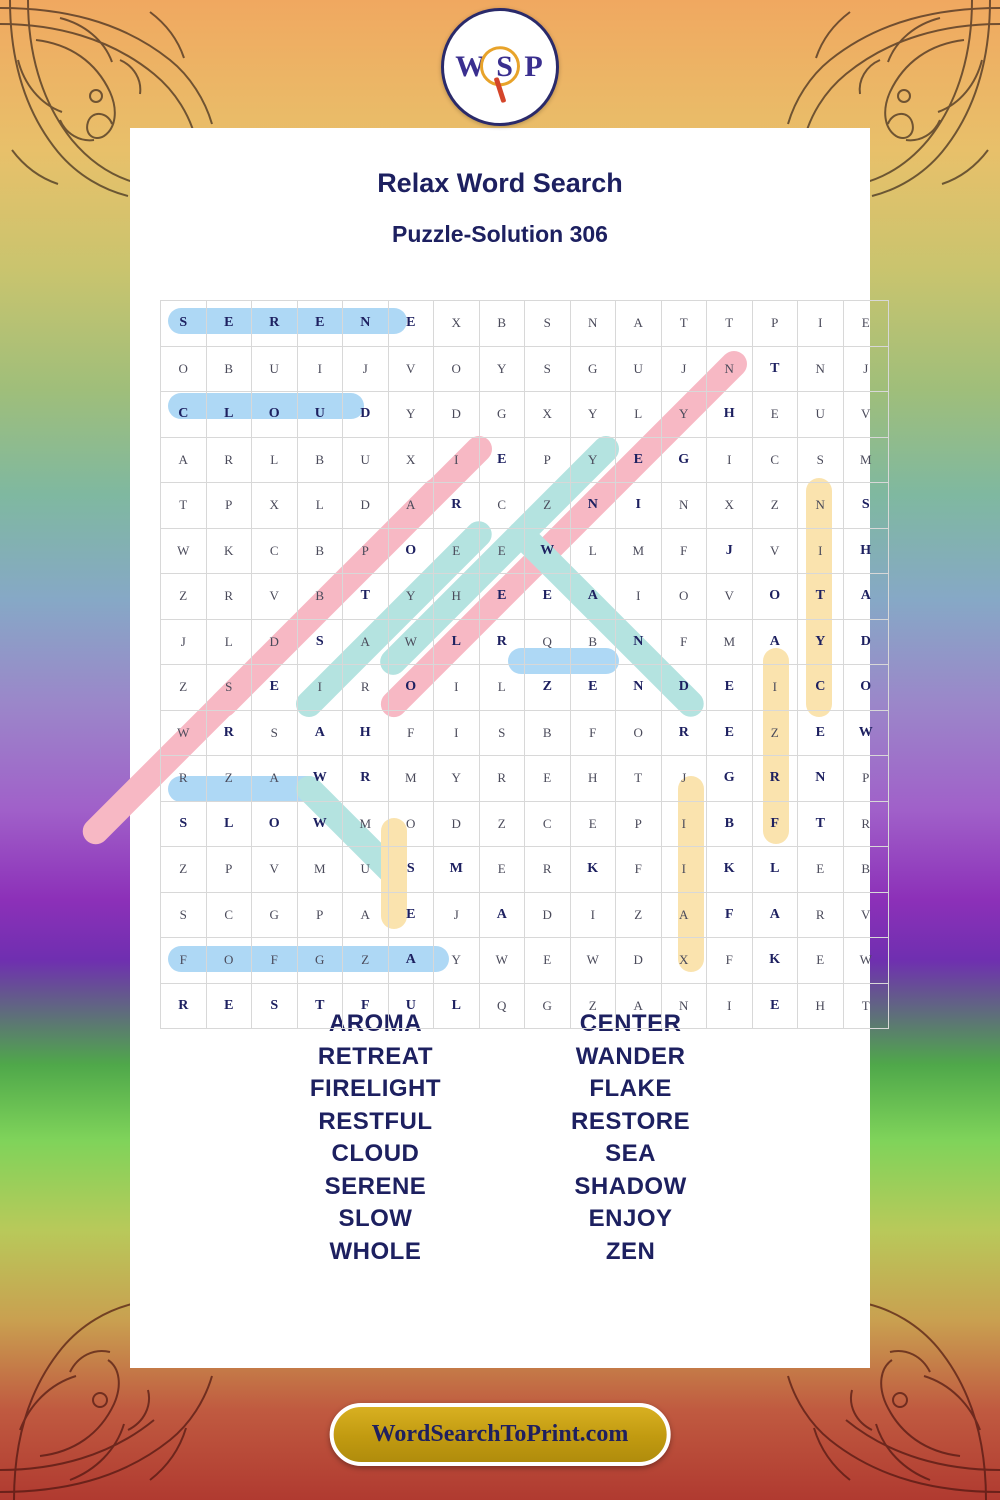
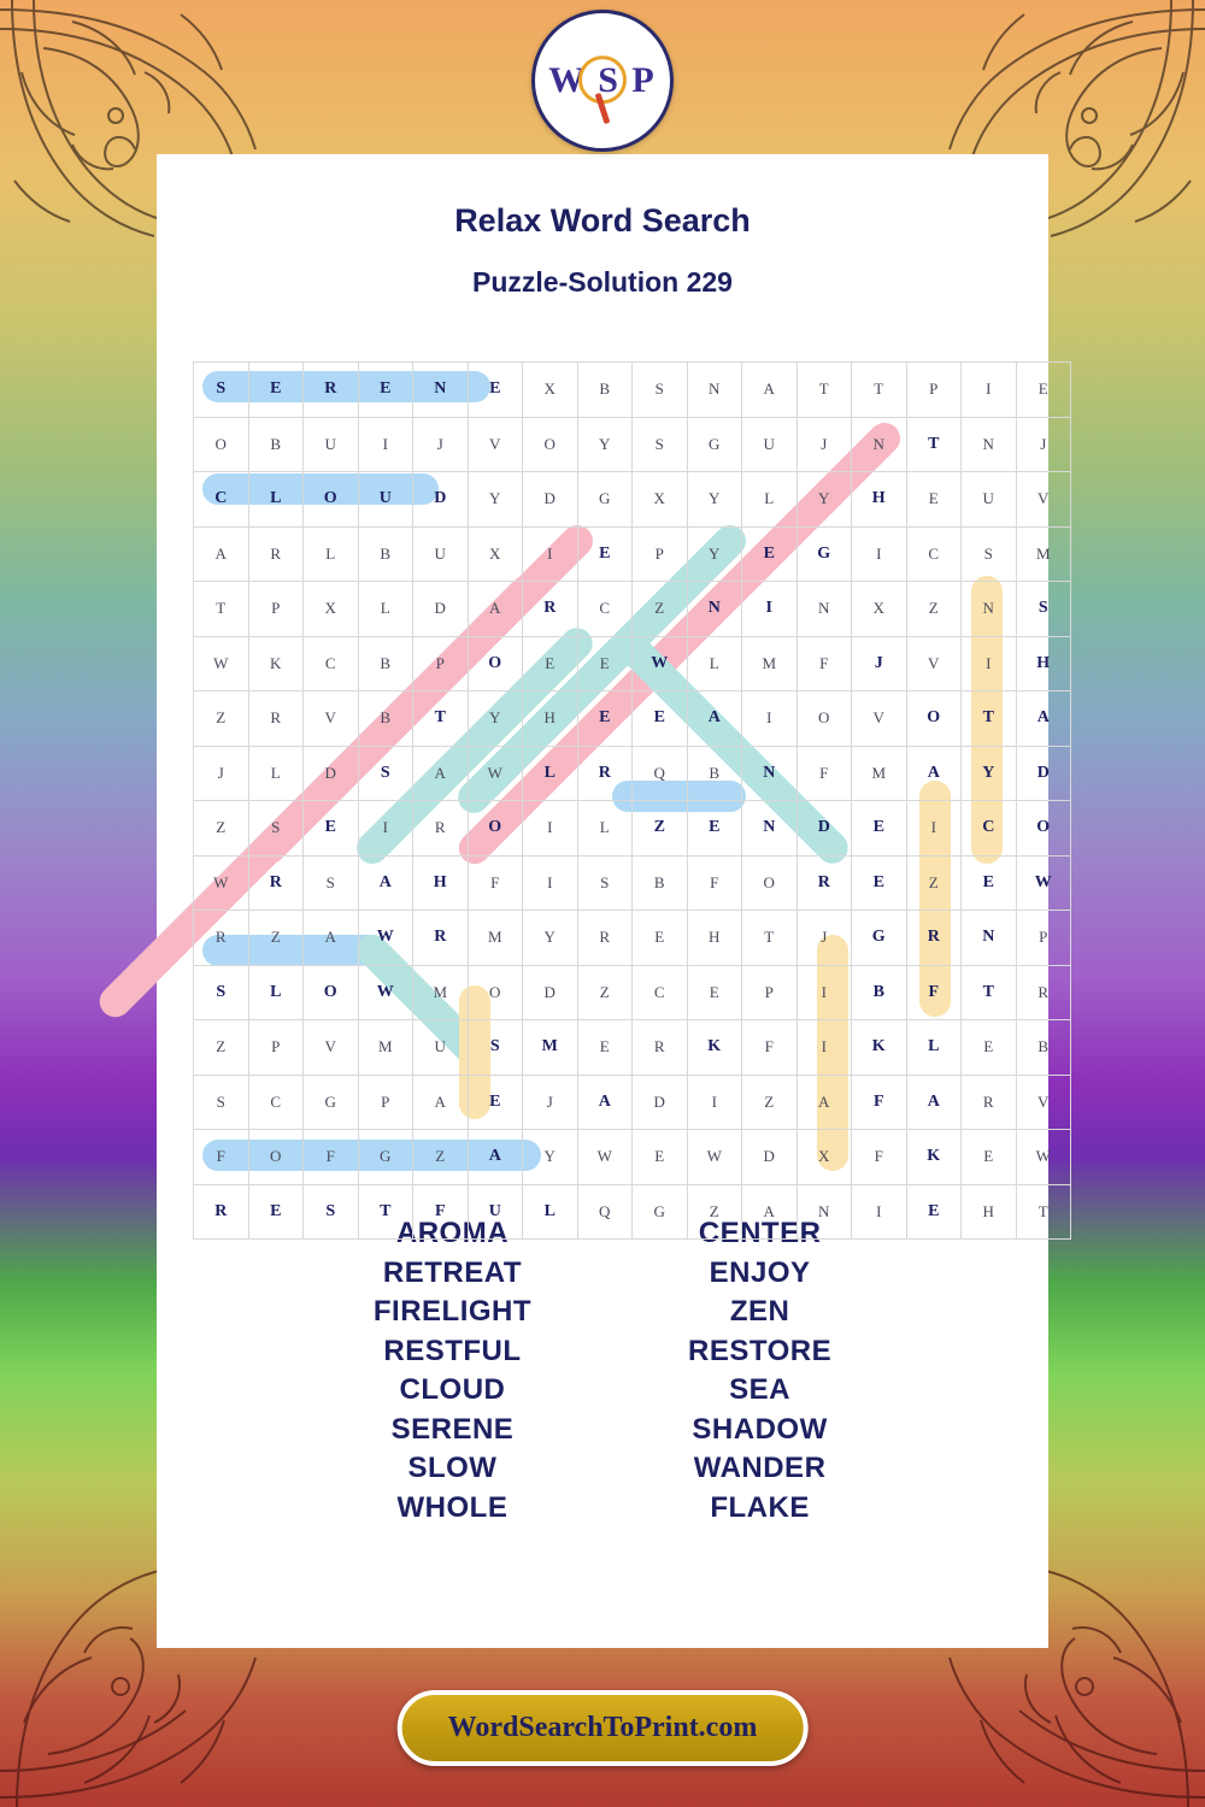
  W S P
  Relax Word Search
- Puzzle-Solution 306
+ Puzzle-Solution 229
  S	E	R	E	N	E	X	B	S	N	A	T	T	P	I	E
  O	B	U	I	J	V	O	Y	S	G	U	J	N	T	N	J
  C	L	O	U	D	Y	D	G	X	Y	L	Y	H	E	U	V
  A	R	L	B	U	X	I	E	P	Y	E	G	I	C	S	M
  T	P	X	L	D	A	R	C	Z	N	I	N	X	Z	N	S
  W	K	C	B	P	O	E	E	W	L	M	F	J	V	I	H
  Z	R	V	B	T	Y	H	E	E	A	I	O	V	O	T	A
  J	L	D	S	A	W	L	R	Q	B	N	F	M	A	Y	D
  Z	S	E	I	R	O	I	L	Z	E	N	D	E	I	C	O
  W	R	S	A	H	F	I	S	B	F	O	R	E	Z	E	W
  R	Z	A	W	R	M	Y	R	E	H	T	J	G	R	N	P
  S	L	O	W	M	O	D	Z	C	E	P	I	B	F	T	R
  Z	P	V	M	U	S	M	E	R	K	F	I	K	L	E	B
  S	C	G	P	A	E	J	A	D	I	Z	A	F	A	R	V
  F	O	F	G	Z	A	Y	W	E	W	D	X	F	K	E	W
  R	E	S	T	F	U	L	Q	G	Z	A	N	I	E	H	T
  AROMA
  RETREAT
  FIRELIGHT
  RESTFUL
  CLOUD
  SERENE
  SLOW
  WHOLE
  CENTER
- WANDER
+ ENJOY
- FLAKE
+ ZEN
  RESTORE
  SEA
  SHADOW
- ENJOY
+ WANDER
- ZEN
+ FLAKE
  WordSearchToPrint.com
